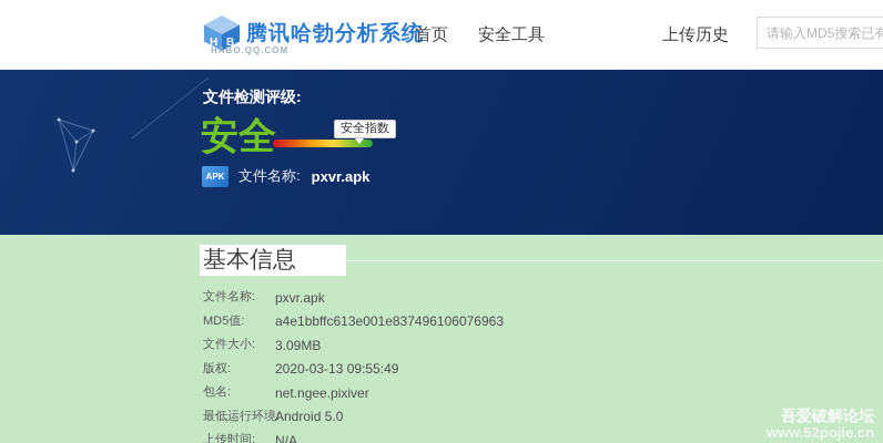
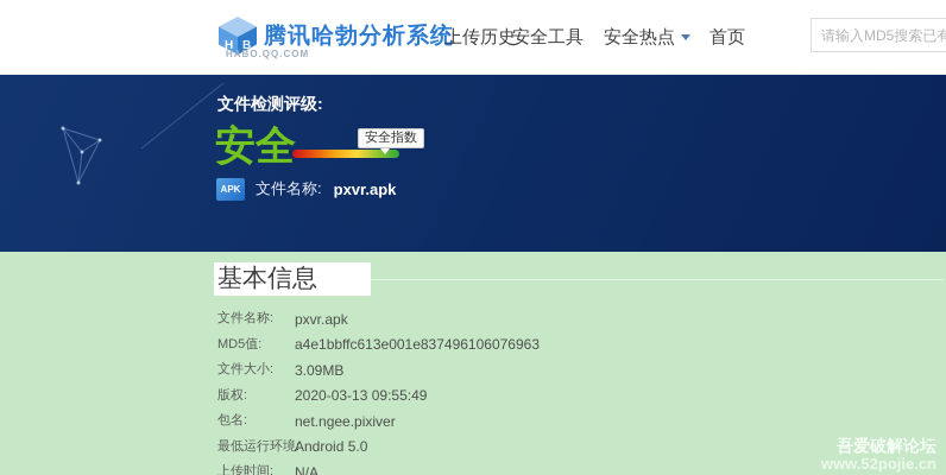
  H
  B
  腾讯哈勃分析系统
  HABO.QQ.COM
- 首页
+ 上传历史
  安全工具
+ 安全热点
- 上传历史
+ 首页
  请输入MD5搜索已有
  文件检测评级:
  安全
  安全指数
  APK
  文件名称:
  pxvr.apk
  基本信息
  文件名称:
  pxvr.apk
  MD5值:
  a4e1bbffc613e001e837496106076963
  文件大小:
  3.09MB
  版权:
  2020-03-13 09:55:49
  包名:
  net.ngee.pixiver
  最低运行环境
  Android 5.0
  上传时间:
  N/A
  吾爱破解论坛
  www.52pojie.cn
